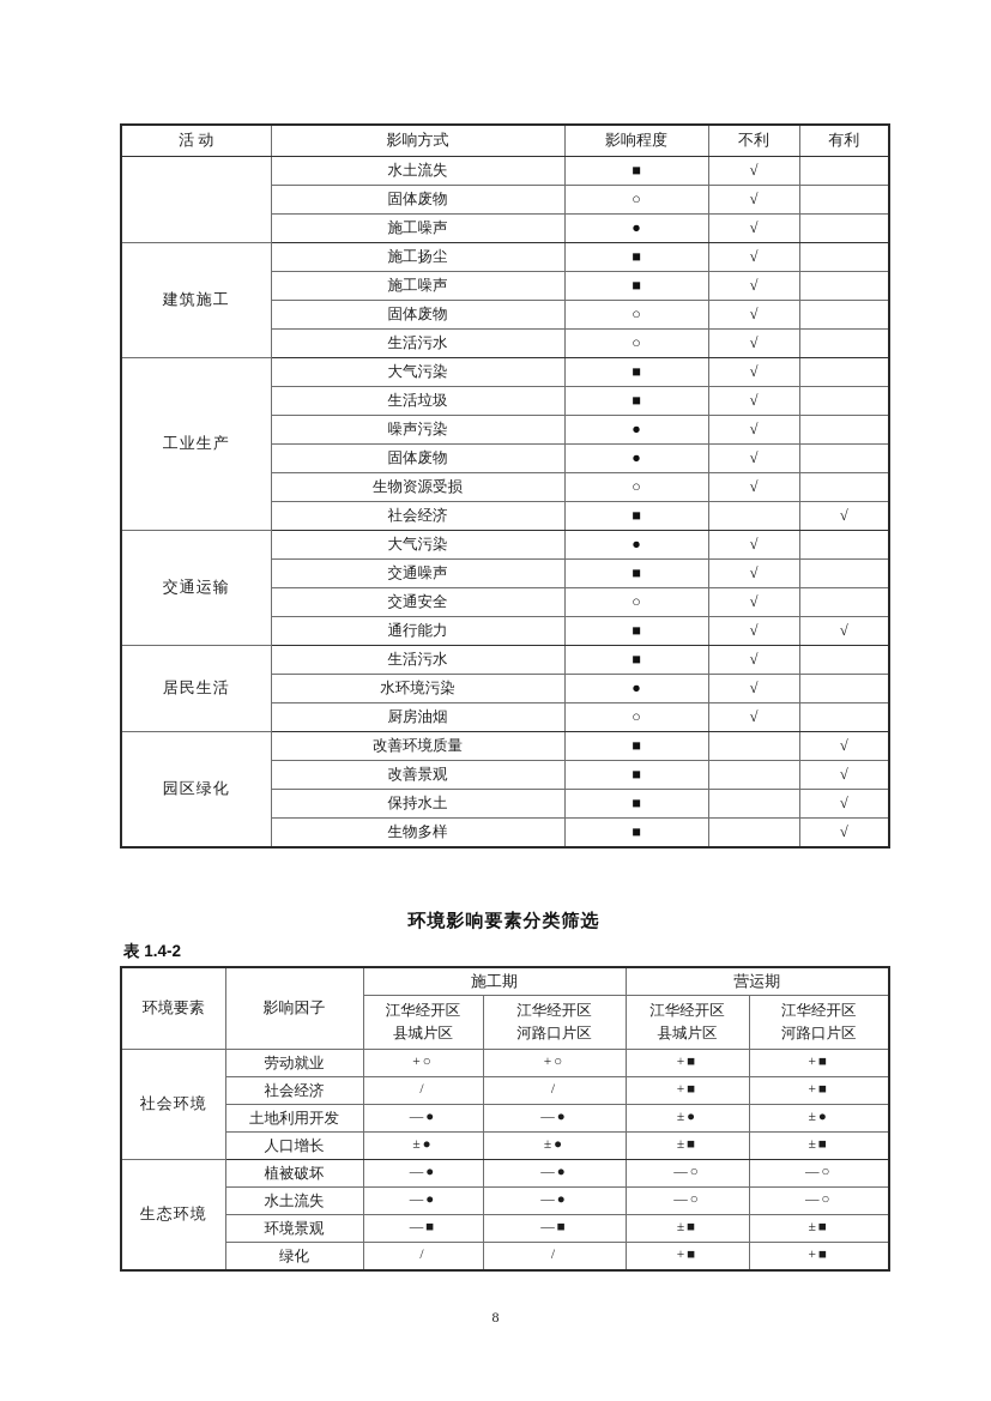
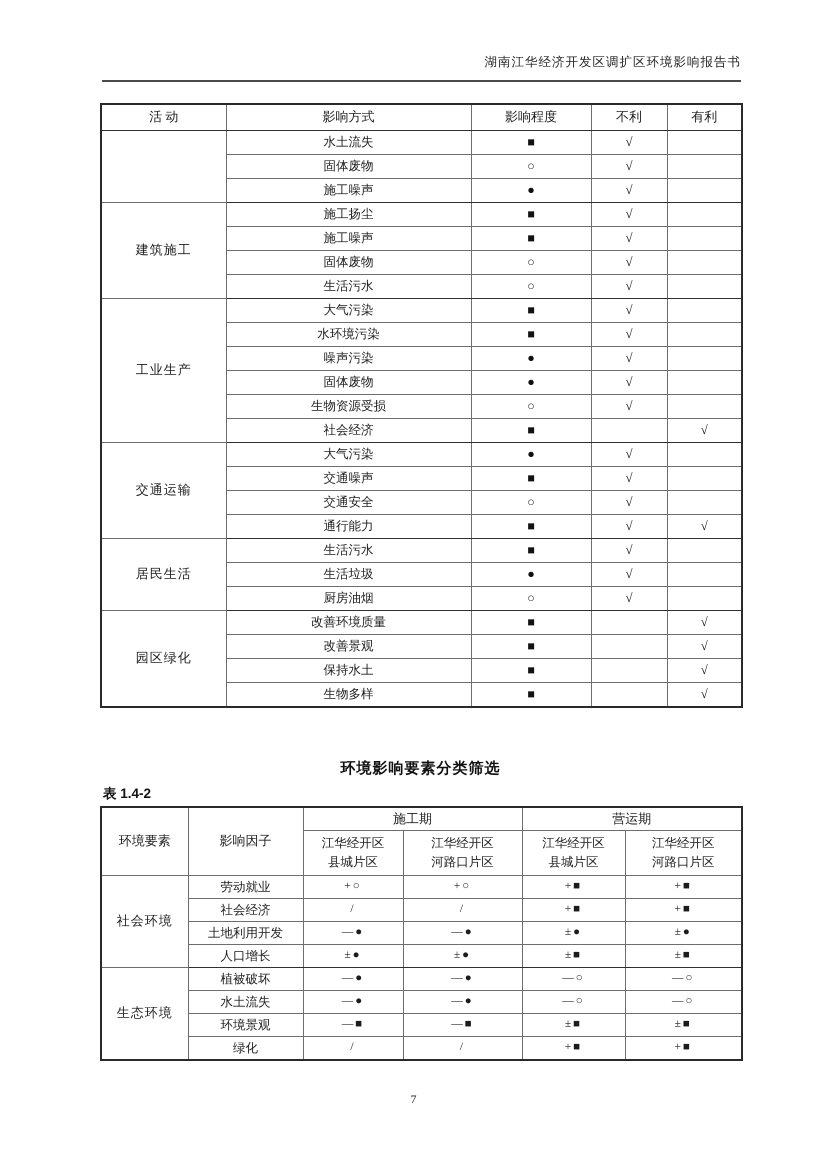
+ 湖南江华经济开发区调扩区环境影响报告书
  活 动	影响方式	影响程度	不利	有利
  	水土流失	■	√
  固体废物	○	√
  施工噪声	●	√
  建筑施工	施工扬尘	■	√
  施工噪声	■	√
  固体废物	○	√
  生活污水	○	√
  工业生产	大气污染	■	√
- 生活垃圾	■	√
+ 水环境污染	■	√
  噪声污染	●	√
  固体废物	●	√
  生物资源受损	○	√
  社会经济	■		√
  交通运输	大气污染	●	√
  交通噪声	■	√
  交通安全	○	√
  通行能力	■	√	√
  居民生活	生活污水	■	√
- 水环境污染	●	√
+ 生活垃圾	●	√
  厨房油烟	○	√
  园区绿化	改善环境质量	■		√
  改善景观	■		√
  保持水土	■		√
  生物多样	■		√
  环境影响要素分类筛选
  表 1.4-2
  环境要素	影响因子	施工期	营运期
  江华经开区 县城片区	江华经开区 河路口片区	江华经开区 县城片区	江华经开区 河路口片区
  社会环境	劳动就业	+○	+○	+■	+■
  社会经济	/	/	+■	+■
  土地利用开发	—●	—●	±●	±●
  人口增长	±●	±●	±■	±■
  生态环境	植被破坏	—●	—●	—○	—○
  水土流失	—●	—●	—○	—○
  环境景观	—■	—■	±■	±■
  绿化	/	/	+■	+■
- 8
+ 7
